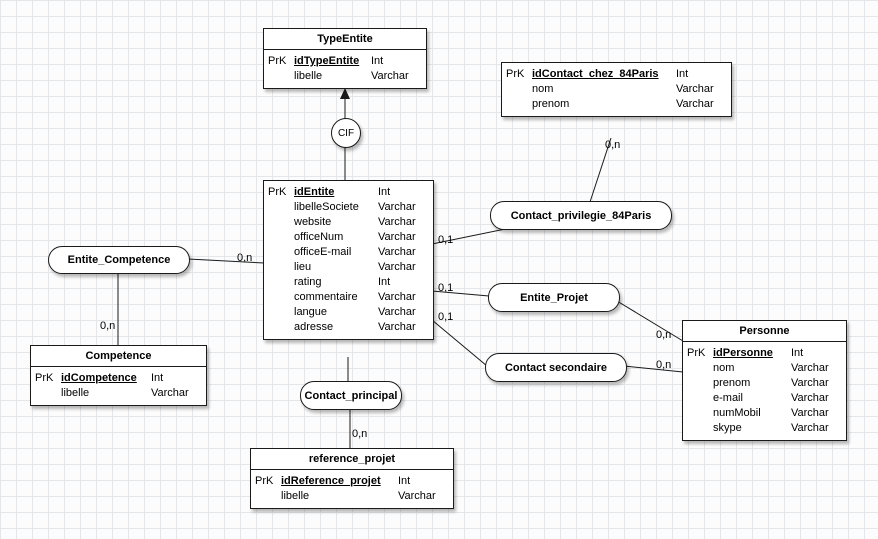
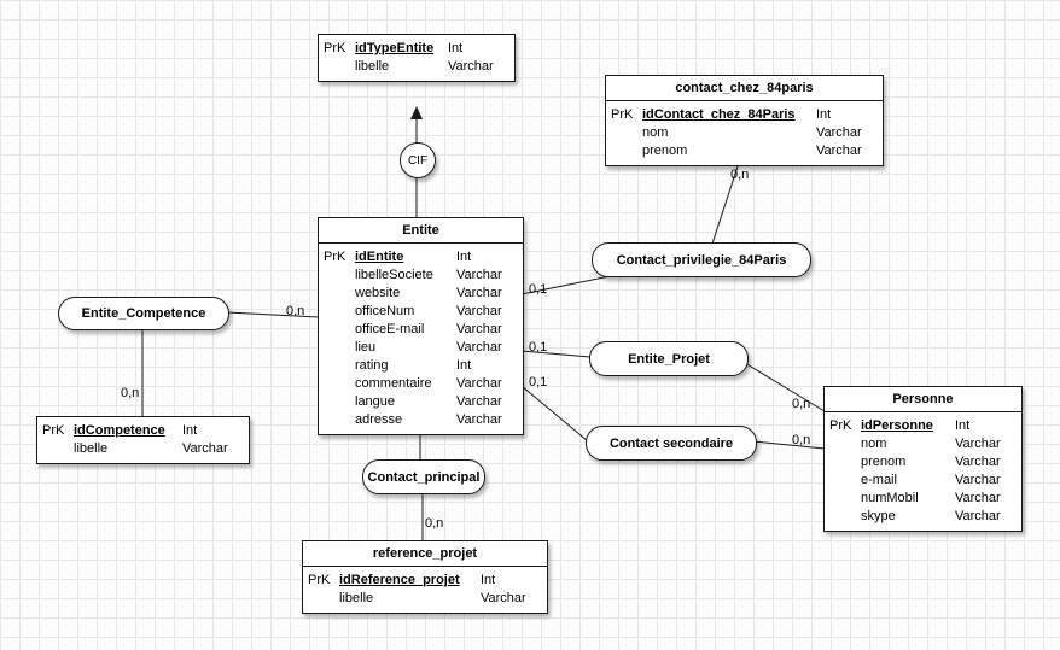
- TypeEntite
  PrK
  idTypeEntite
  Int
  libelle
  Varchar
+ contact_chez_84paris
  PrK
  idContact_chez_84Paris
  Int
  nom
  Varchar
  prenom
  Varchar
+ Entite
  PrK
  idEntite
  Int
  libelleSociete
  Varchar
  website
  Varchar
  officeNum
  Varchar
  officeE-mail
  Varchar
  lieu
  Varchar
  rating
  Int
  commentaire
  Varchar
  langue
  Varchar
  adresse
  Varchar
- Competence
  PrK
  idCompetence
  Int
  libelle
  Varchar
  Personne
  PrK
  idPersonne
  Int
  nom
  Varchar
  prenom
  Varchar
  e-mail
  Varchar
  numMobil
  Varchar
  skype
  Varchar
  reference_projet
  PrK
  idReference_projet
  Int
  libelle
  Varchar
  Entite_Competence
  Contact_privilegie_84Paris
  Entite_Projet
  Contact secondaire
  Contact_principal
  CIF
  0,n
  0,1
  0,1
  0,1
  0,n
  0,n
  0,n
  0,n
  0,n
